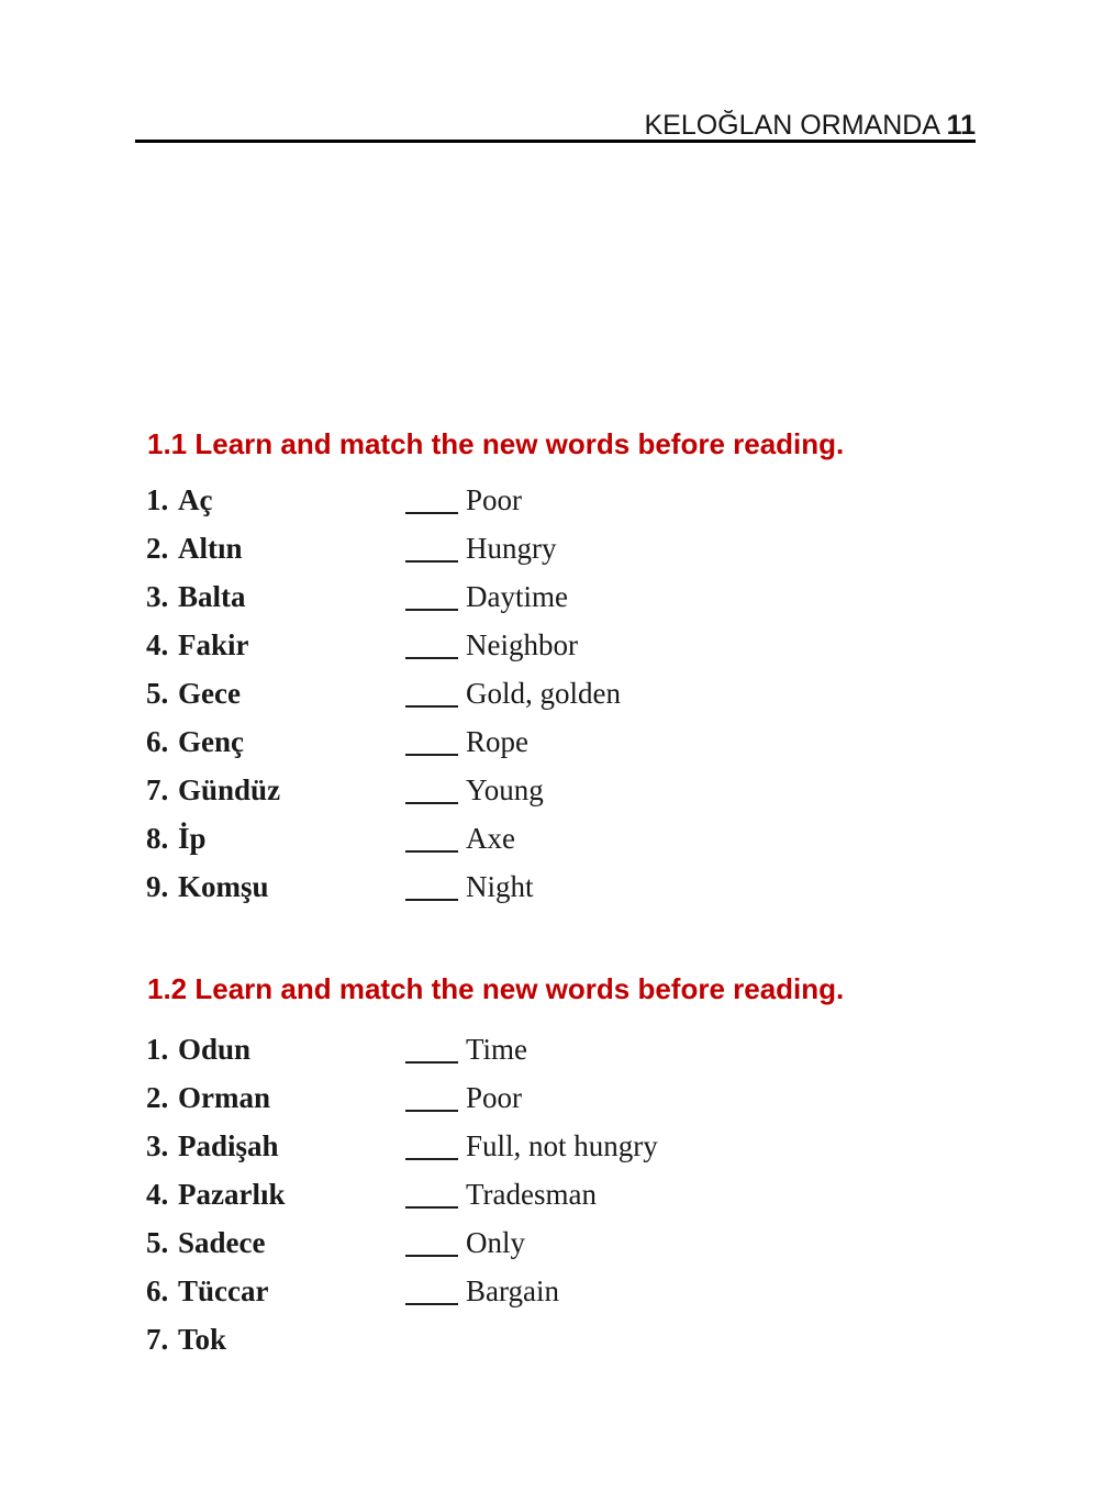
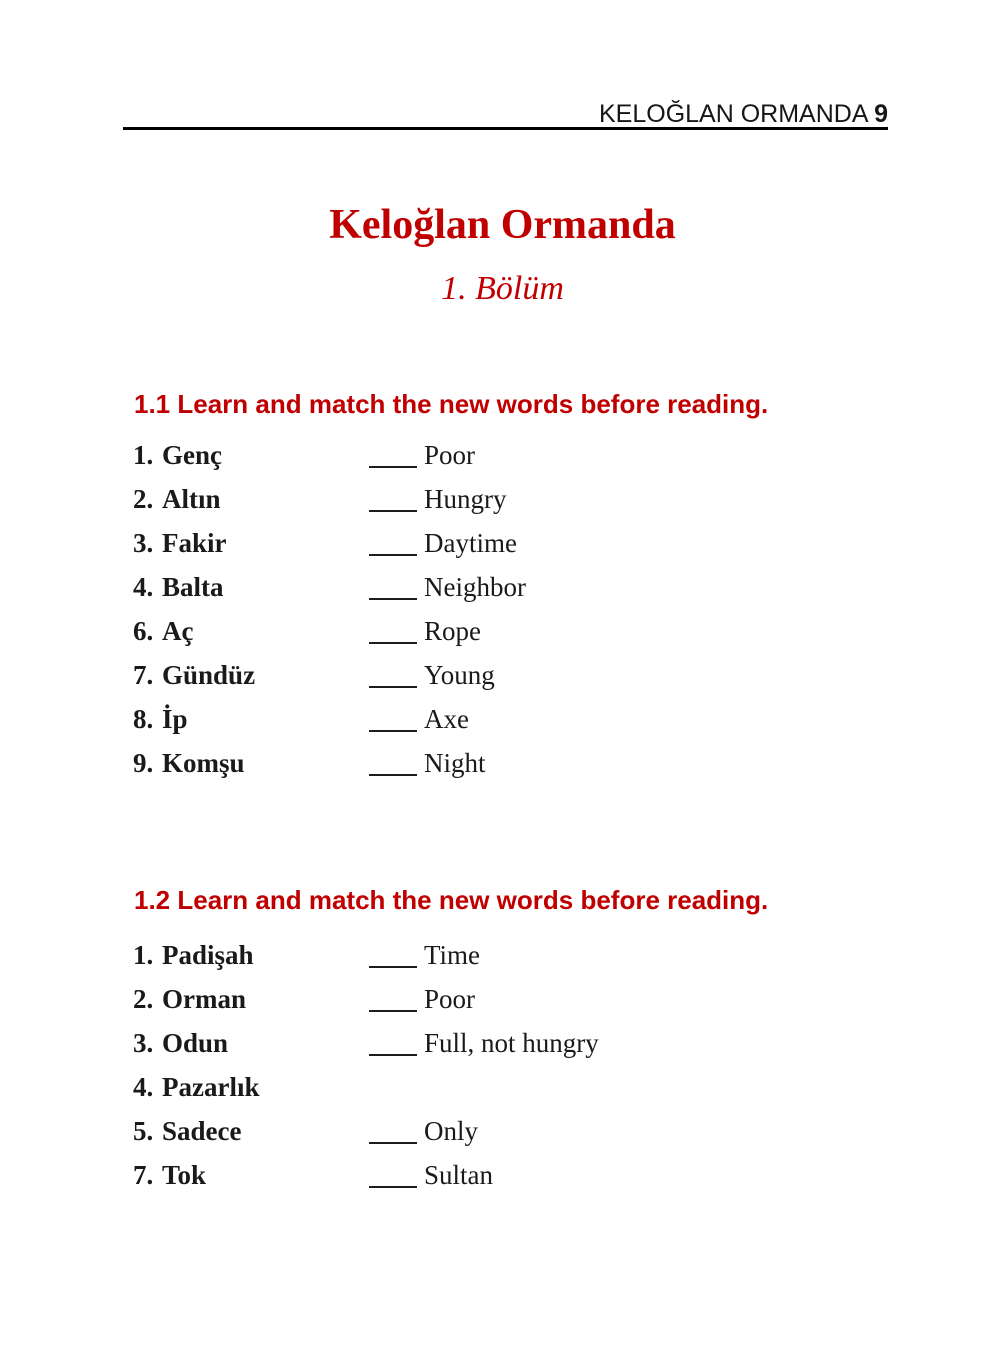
- KELOĞLAN ORMANDA 11
+ KELOĞLAN ORMANDA 9
+ Keloğlan Ormanda
+ 1. Bölüm
  1.1 Learn and match the new words before reading.
- 1. Aç
+ 1. Genç
  Poor
  2. Altın
  Hungry
- 3. Balta
+ 3. Fakir
  Daytime
- 4. Fakir
+ 4. Balta
  Neighbor
- 5. Gece
- Gold, golden
- 6. Genç
+ 6. Aç
  Rope
  7. Gündüz
  Young
  8. İp
  Axe
  9. Komşu
  Night
  1.2 Learn and match the new words before reading.
- 1. Odun
+ 1. Padişah
  Time
  2. Orman
  Poor
- 3. Padişah
+ 3. Odun
  Full, not hungry
  4. Pazarlık
- Tradesman
  5. Sadece
  Only
- 6. Tüccar
- Bargain
  7. Tok
+ Sultan
